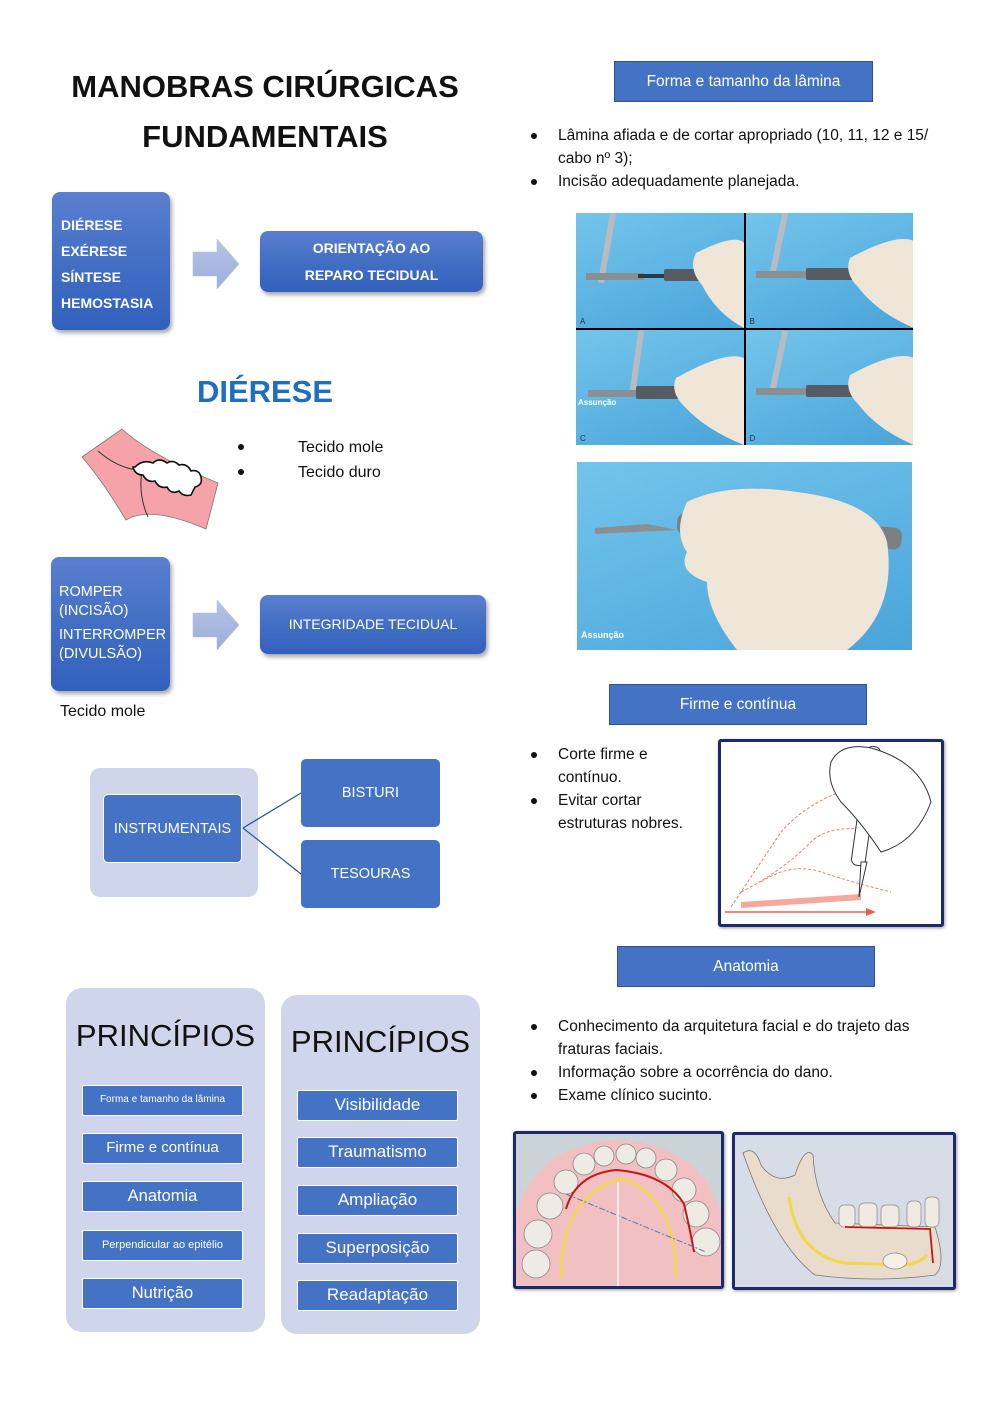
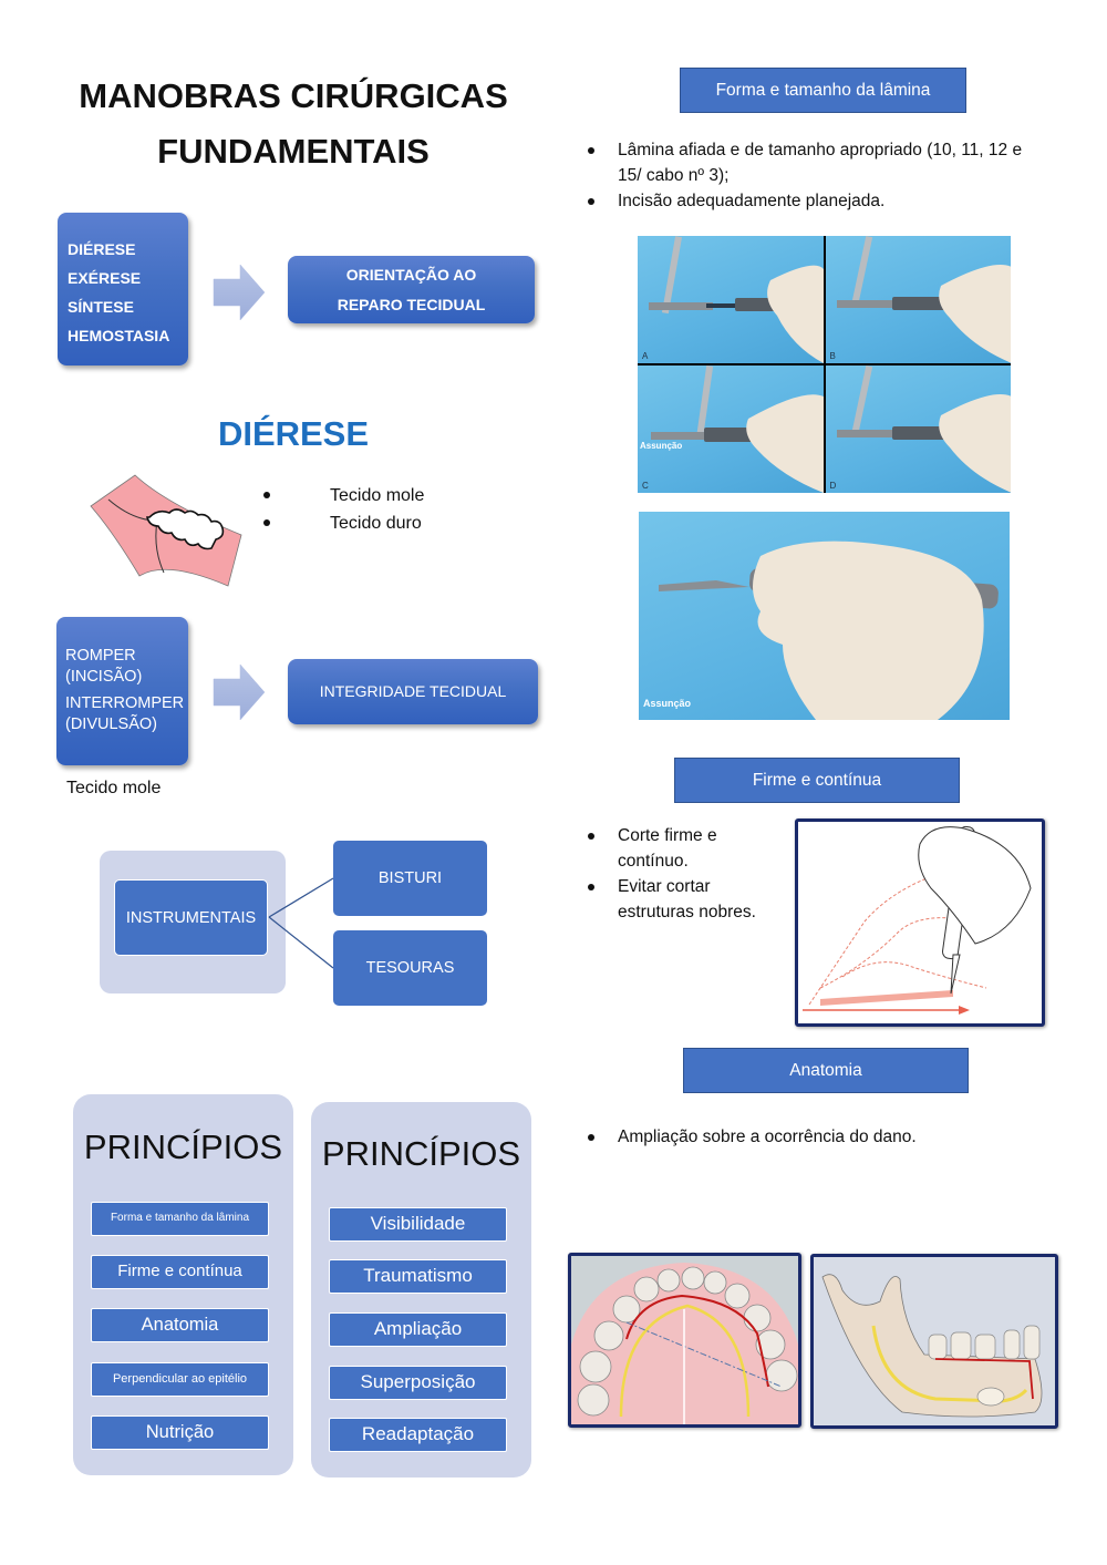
  MANOBRAS CIRÚRGICAS
  FUNDAMENTAIS
  DIÉRESE
  EXÉRESE
  SÍNTESE
  HEMOSTASIA
  ORIENTAÇÃO AO
  REPARO TECIDUAL
  DIÉRESE
  Tecido mole
  Tecido duro
  ROMPER
  (INCISÃO)
  INTERROMPER
  (DIVULSÃO)
  INTEGRIDADE TECIDUAL
  Tecido mole
  INSTRUMENTAIS
  BISTURI
  TESOURAS
  PRINCÍPIOS
  Forma e tamanho da lâmina
  Firme e contínua
  Anatomia
  Perpendicular ao epitélio
  Nutrição
  PRINCÍPIOS
  Visibilidade
  Traumatismo
  Ampliação
  Superposição
  Readaptação
  Forma e tamanho da lâmina
- Lâmina afiada e de cortar apropriado (10, 11, 12 e 15/ cabo nº 3);
+ Lâmina afiada e de tamanho apropriado (10, 11, 12 e 15/ cabo nº 3);
  Incisão adequadamente planejada.
  A
  B
  Assunção
  C
  D
  Assunção
  Firme e contínua
  Corte firme e contínuo.
  Evitar cortar estruturas nobres.
  Anatomia
- Conhecimento da arquitetura facial e do trajeto das fraturas faciais.
- Informação sobre a ocorrência do dano.
+ Ampliação sobre a ocorrência do dano.
- Exame clínico sucinto.
